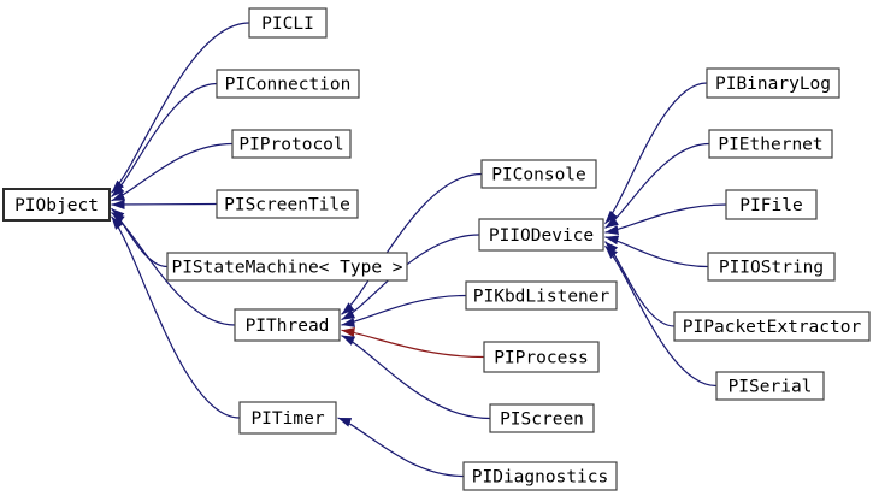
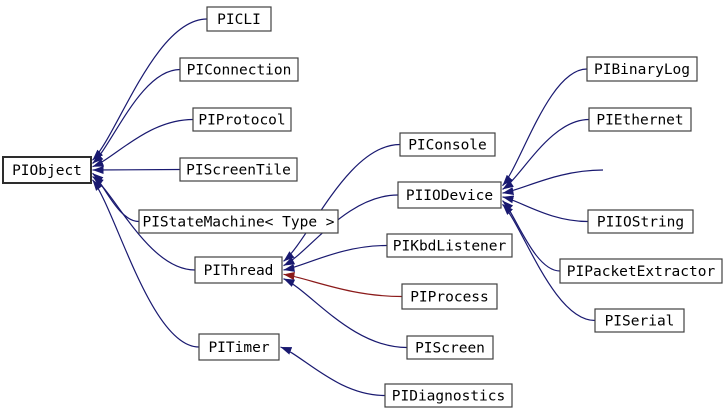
  PIObject
  PICLI
  PIConnection
  PIProtocol
  PIScreenTile
  PIStateMachine< Type >
  PIThread
  PITimer
  PIConsole
  PIIODevice
  PIKbdListener
  PIProcess
  PIScreen
  PIDiagnostics
  PIBinaryLog
  PIEthernet
- PIFile
  PIIOString
  PIPacketExtractor
  PISerial
